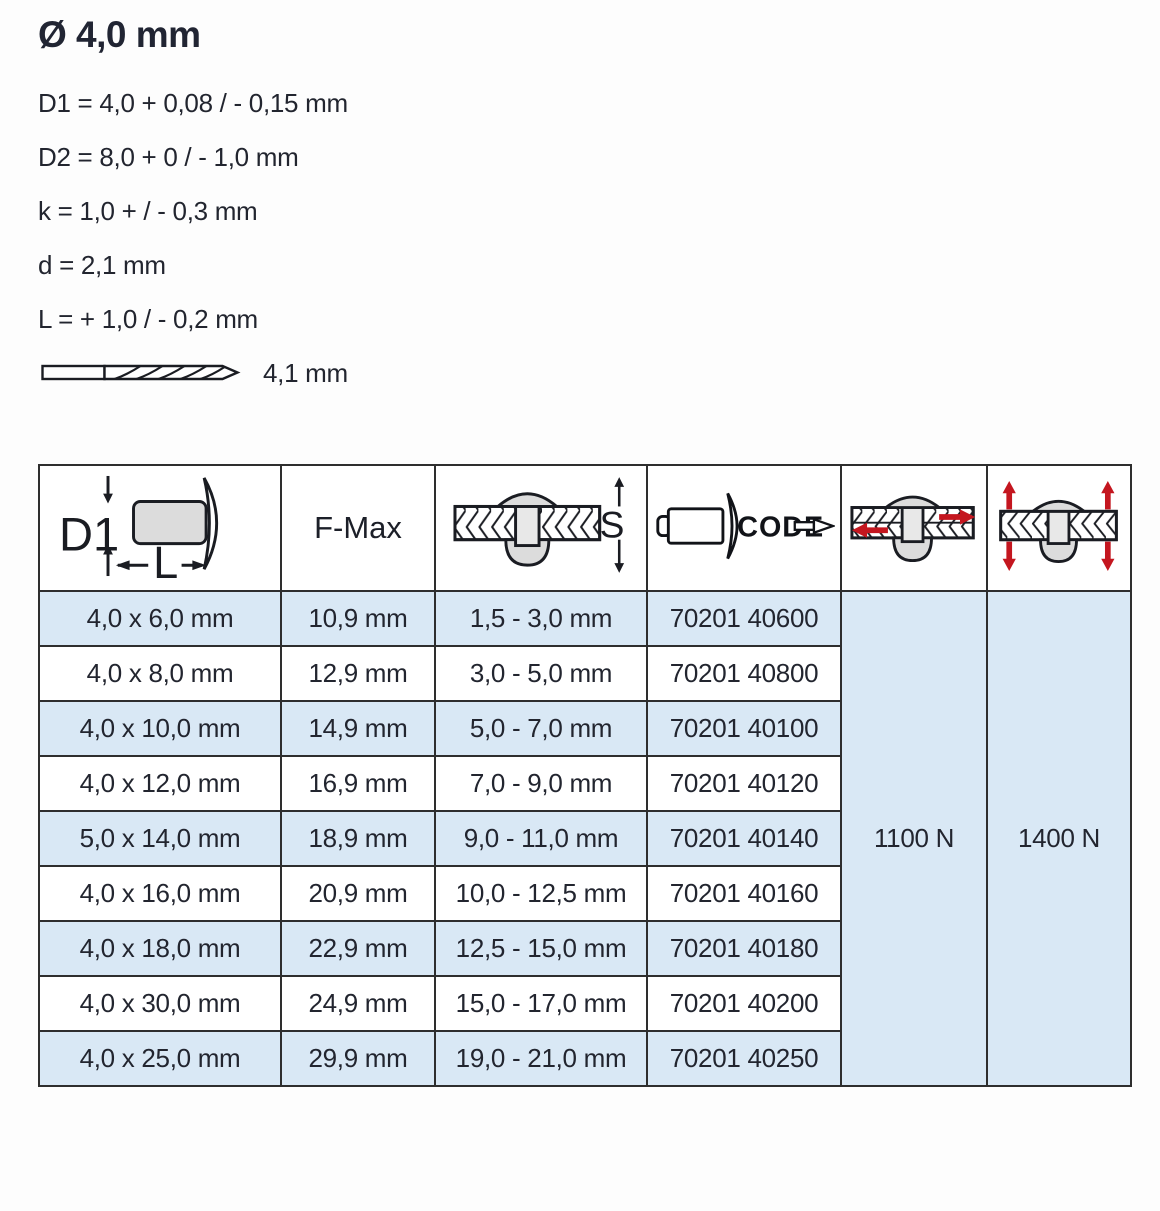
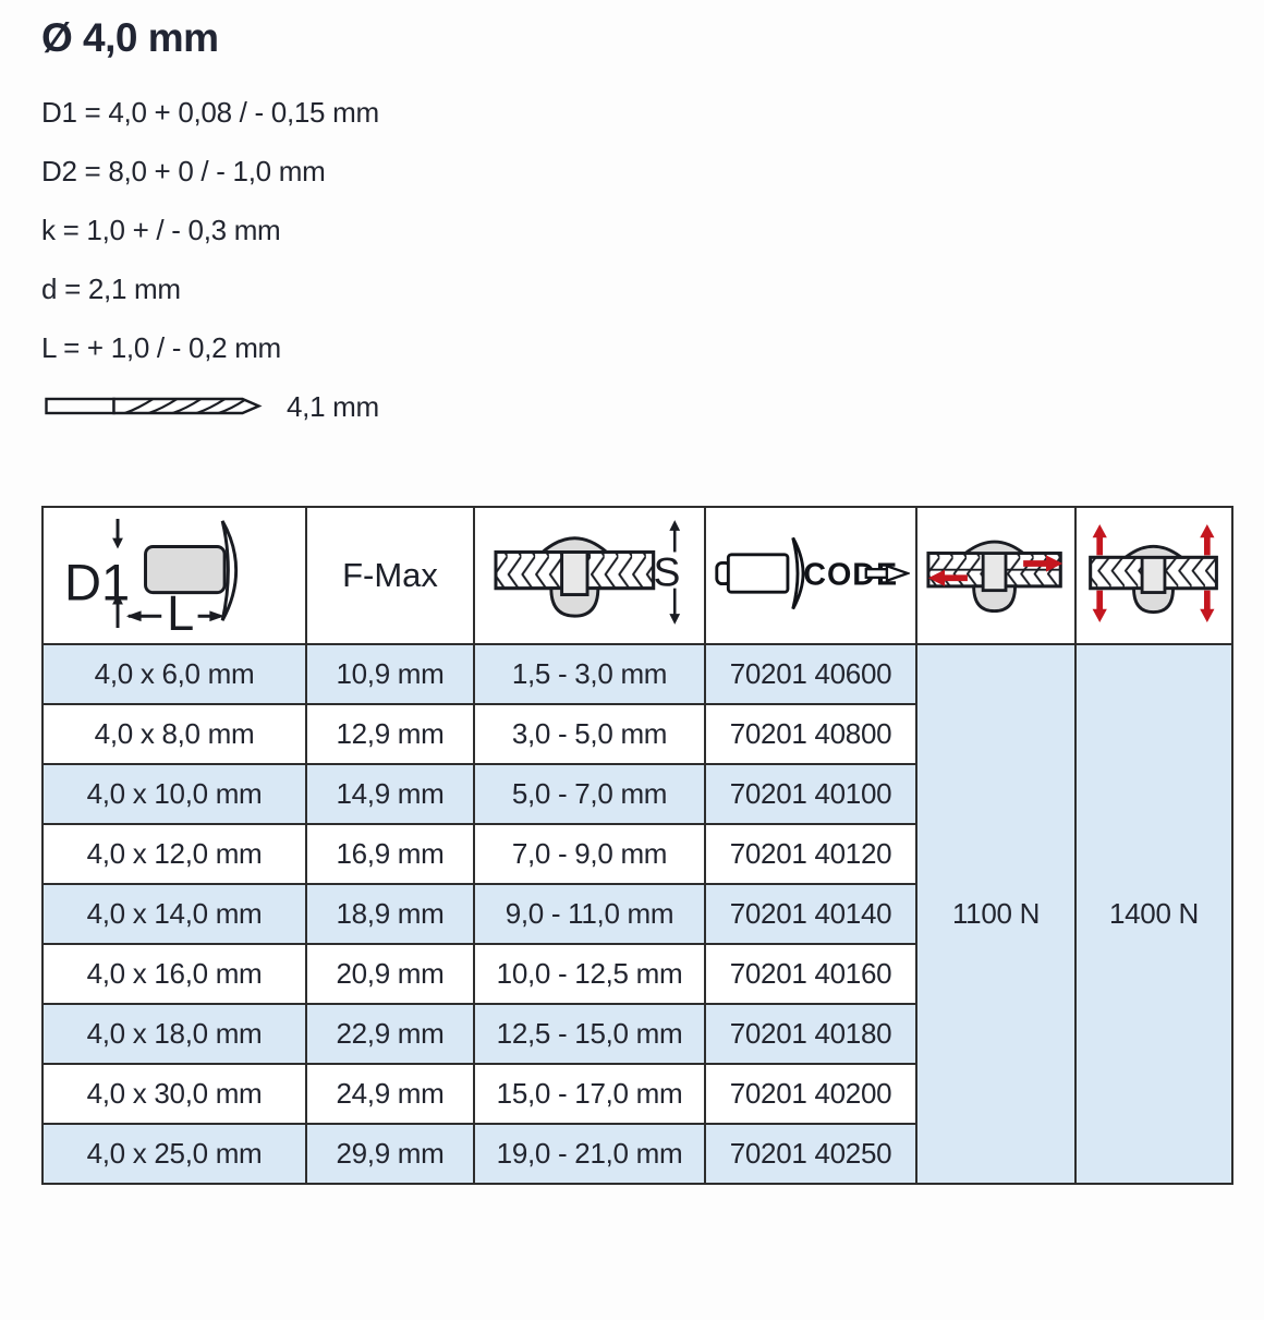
  Ø 4,0 mm
  D1 = 4,0 + 0,08 / - 0,15 mm
  D2 = 8,0 + 0 / - 1,0 mm
  k = 1,0 + / - 0,3 mm
  d = 2,1 mm
  L = + 1,0 / - 0,2 mm
  4,1 mm
  D1 L	F-Max	S	COD
  4,0 x 6,0 mm	10,9 mm	1,5 - 3,0 mm	70201 40600	1100 N	1400 N
  4,0 x 8,0 mm	12,9 mm	3,0 - 5,0 mm	70201 40800
  4,0 x 10,0 mm	14,9 mm	5,0 - 7,0 mm	70201 40100
  4,0 x 12,0 mm	16,9 mm	7,0 - 9,0 mm	70201 40120
- 5,0 x 14,0 mm	18,9 mm	9,0 - 11,0 mm	70201 40140
+ 4,0 x 14,0 mm	18,9 mm	9,0 - 11,0 mm	70201 40140
  4,0 x 16,0 mm	20,9 mm	10,0 - 12,5 mm	70201 40160
  4,0 x 18,0 mm	22,9 mm	12,5 - 15,0 mm	70201 40180
  4,0 x 30,0 mm	24,9 mm	15,0 - 17,0 mm	70201 40200
  4,0 x 25,0 mm	29,9 mm	19,0 - 21,0 mm	70201 40250
